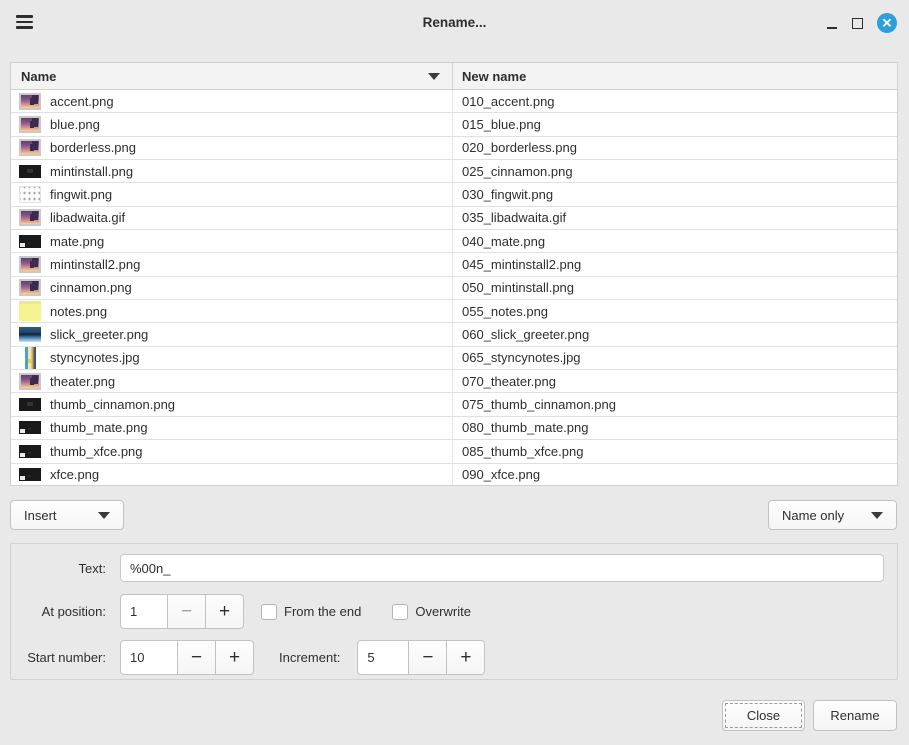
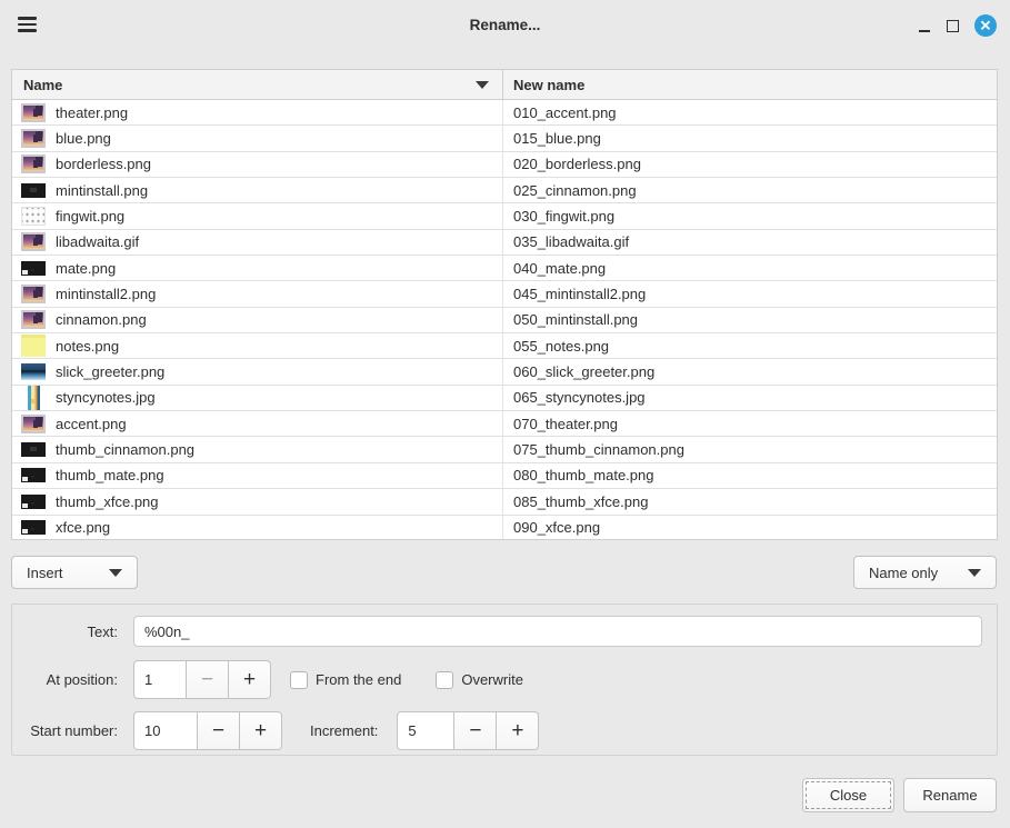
  Rename...
  ✕
  Name
  New name
- accent.png
+ theater.png
  010_accent.png
  blue.png
  015_blue.png
  borderless.png
  020_borderless.png
  mintinstall.png
  025_cinnamon.png
  fingwit.png
  030_fingwit.png
  libadwaita.gif
  035_libadwaita.gif
  mate.png
  040_mate.png
  mintinstall2.png
  045_mintinstall2.png
  cinnamon.png
  050_mintinstall.png
  notes.png
  055_notes.png
  slick_greeter.png
  060_slick_greeter.png
  styncynotes.jpg
  065_styncynotes.jpg
- theater.png
+ accent.png
  070_theater.png
  thumb_cinnamon.png
  075_thumb_cinnamon.png
  thumb_mate.png
  080_thumb_mate.png
  thumb_xfce.png
  085_thumb_xfce.png
  xfce.png
  090_xfce.png
  Insert
  Name only
  Text:
  %00n_
  At position:
  1
  −
  +
  From the end
  Overwrite
  Start number:
  10
  −
  +
  Increment:
  5
  −
  +
  Close
  Rename
